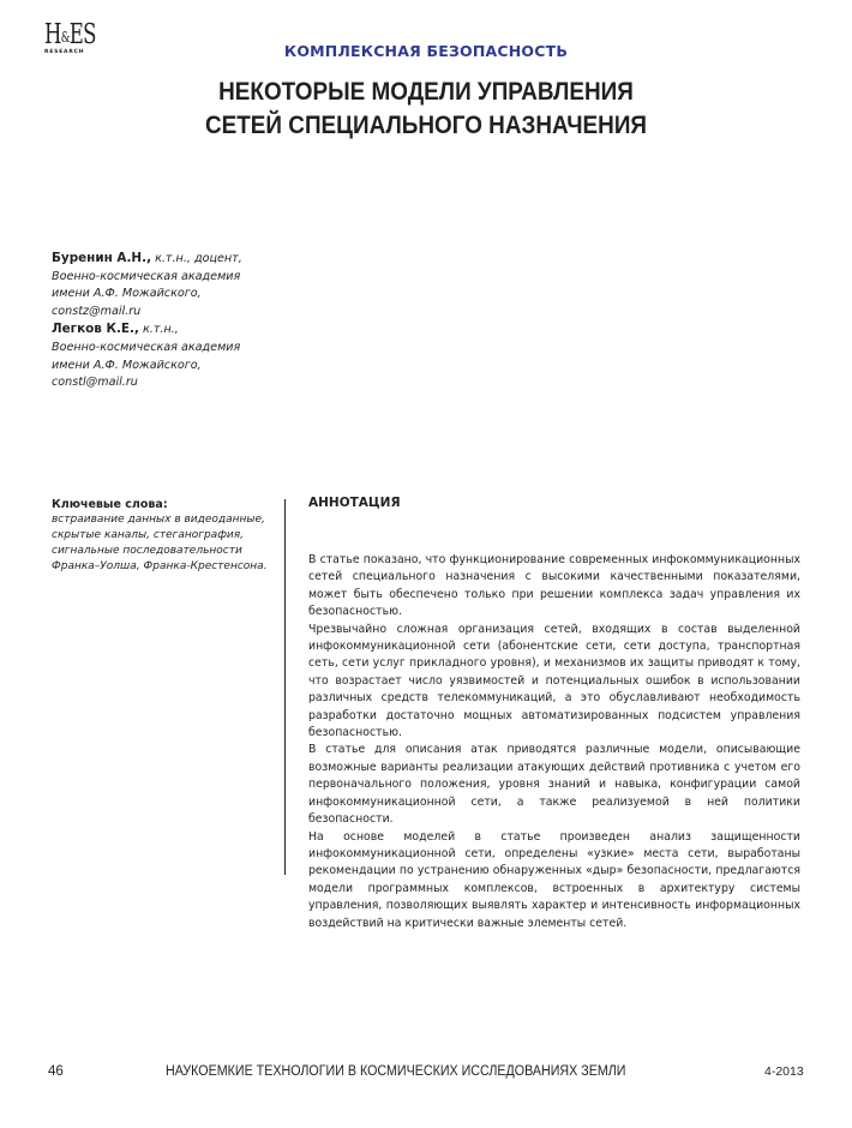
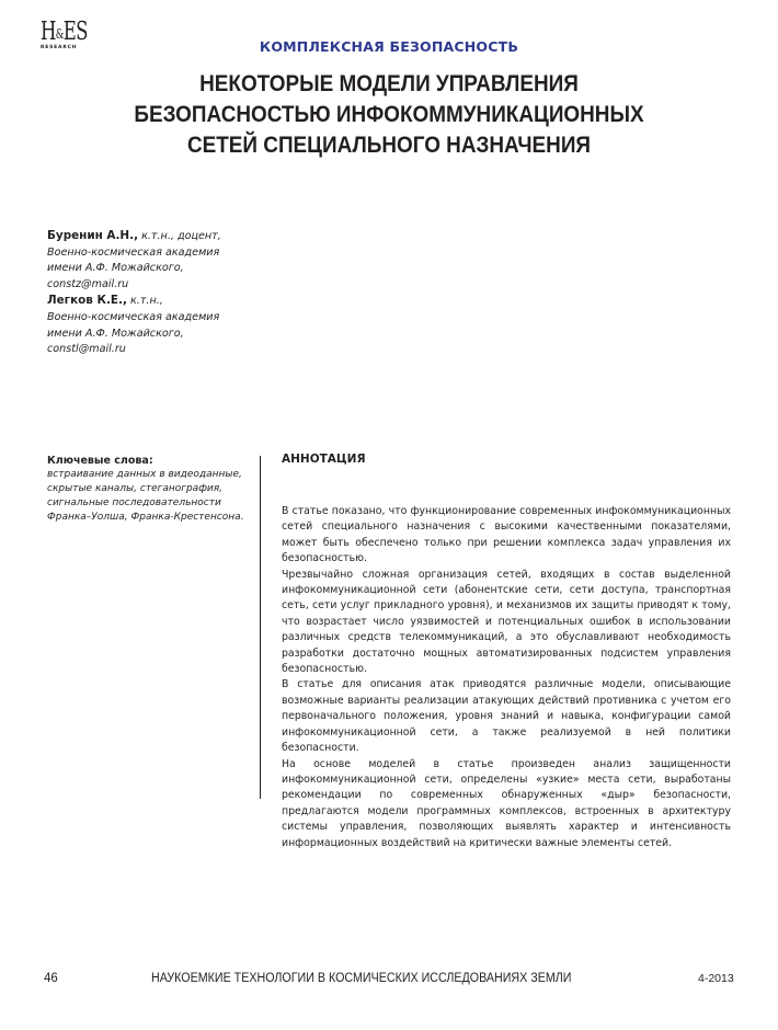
  H&ES
  КОМПЛЕКСНАЯ БЕЗОПАСНОСТЬ
  НЕКОТОРЫЕ МОДЕЛИ УПРАВЛЕНИЯ
+ БЕЗОПАСНОСТЬЮ ИНФОКОММУНИКАЦИОННЫХ
  СЕТЕЙ СПЕЦИАЛЬНОГО НАЗНАЧЕНИЯ
  Буренин А.Н., к.т.н., доцент,
  Военно-космическая академия
  имени А.Ф. Можайского,
  constz@mail.ru
  Легков К.Е., к.т.н.,
  Военно-космическая академия
  имени А.Ф. Можайского,
  constl@mail.ru
  Ключевые слова:
  встраивание данных в видеоданные, скрытые каналы, стеганография, сигнальные последовательности Франка–Уолша, Франка-Крестенсона.
  АННОТАЦИЯ
  В статье показано, что функционирование современных инфокоммуникационных сетей специального назначения с высокими качественными показателями, может быть обеспечено только при решении комплекса задач управления их безопасностью.
  Чрезвычайно сложная организация сетей, входящих в состав выделенной инфокоммуникационной сети (абонентские сети, сети доступа, транспортная сеть, сети услуг прикладного уровня), и механизмов их защиты приводят к тому, что возрастает число уязвимостей и потенциальных ошибок в использовании различных средств телекоммуникаций, а это обуславливают необходимость разработки достаточно мощных автоматизированных подсистем управления безопасностью.
  В статье для описания атак приводятся различные модели, описывающие возможные варианты реализации атакующих действий противника с учетом его первоначального положения, уровня знаний и навыка, конфигурации самой инфокоммуникационной сети, а также реализуемой в ней политики безопасности.
- На основе моделей в статье произведен анализ защищенности инфокоммуникационной сети, определены «узкие» места сети, выработаны рекомендации по устранению обнаруженных «дыр» безопасности, предлагаются модели программных комплексов, встроенных в архитектуру системы управления, позволяющих выявлять характер и интенсивность информационных воздействий на критически важные элементы сетей.
+ На основе моделей в статье произведен анализ защищенности инфокоммуникационной сети, определены «узкие» места сети, выработаны рекомендации по современных обнаруженных «дыр» безопасности, предлагаются модели программных комплексов, встроенных в архитектуру системы управления, позволяющих выявлять характер и интенсивность информационных воздействий на критически важные элементы сетей.
  46
  НАУКОЕМКИЕ ТЕХНОЛОГИИ В КОСМИЧЕСКИХ ИССЛЕДОВАНИЯХ ЗЕМЛИ
  4-2013
